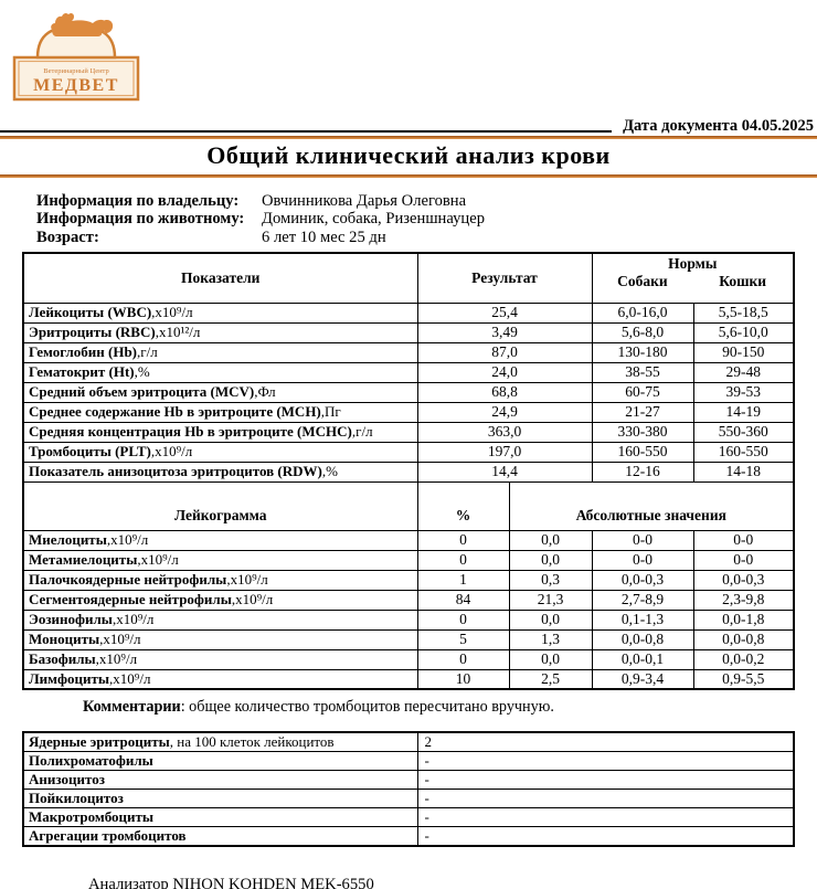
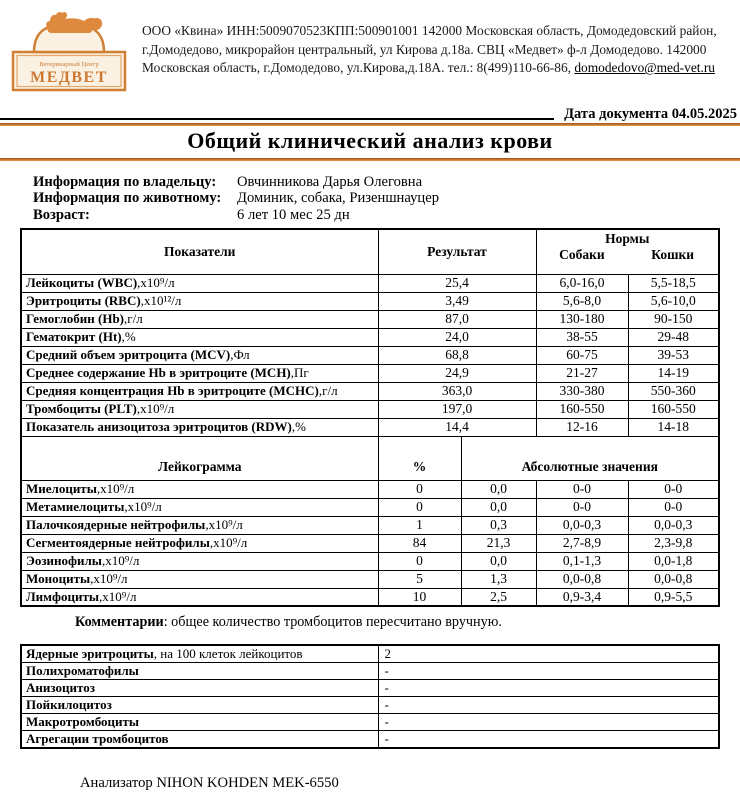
  МЕДВЕТ
+ ООО «Квина» ИНН:5009070523КПП:500901001 142000 Московская область, Домодедовский район,
+ г.Домодедово, микрорайон центральный, ул Кирова д.18а. СВЦ «Медвет» ф-л Домодедово. 142000
+ Московская область, г.Домодедово, ул.Кирова,д.18А. тел.: 8(499)110-66-86, domodedovo@med-vet.ru
  Дата документа 04.05.2025
  Общий клинический анализ крови
  Информация по владельцу:
  Овчинникова Дарья Олеговна
  Информация по животному:
  Доминик, собака, Ризеншнауцер
  Возраст:
  6 лет 10 мес 25 дн
  Показатели	Результат	Нормы Собаки Кошки
  Лейкоциты (WBC),х10⁹/л	25,4	6,0-16,0	5,5-18,5
  Эритроциты (RBC),х10¹²/л	3,49	5,6-8,0	5,6-10,0
  Гемоглобин (Hb),г/л	87,0	130-180	90-150
  Гематокрит (Ht),%	24,0	38-55	29-48
  Средний объем эритроцита (MCV),Фл	68,8	60-75	39-53
  Среднее содержание Hb в эритроците (MCH),Пг	24,9	21-27	14-19
  Средняя концентрация Hb в эритроците (MCHC),г/л	363,0	330-380	550-360
  Тромбоциты (PLT),х10⁹/л	197,0	160-550	160-550
  Показатель анизоцитоза эритроцитов (RDW),%	14,4	12-16	14-18
  Лейкограмма	%	Абсолютные значения
  Миелоциты,х10⁹/л	0	0,0	0-0	0-0
  Метамиелоциты,х10⁹/л	0	0,0	0-0	0-0
  Палочкоядерные нейтрофилы,х10⁹/л	1	0,3	0,0-0,3	0,0-0,3
  Сегментоядерные нейтрофилы,х10⁹/л	84	21,3	2,7-8,9	2,3-9,8
  Эозинофилы,х10⁹/л	0	0,0	0,1-1,3	0,0-1,8
  Моноциты,х10⁹/л	5	1,3	0,0-0,8	0,0-0,8
- Базофилы,х10⁹/л	0	0,0	0,0-0,1	0,0-0,2
  Лимфоциты,х10⁹/л	10	2,5	0,9-3,4	0,9-5,5
  Комментарии: общее количество тромбоцитов пересчитано вручную.
  Ядерные эритроциты, на 100 клеток лейкоцитов	2
  Полихроматофилы	-
  Анизоцитоз	-
  Пойкилоцитоз	-
  Макротромбоциты	-
  Агрегации тромбоцитов	-
  Анализатор NIHON KOHDEN MEK-6550
